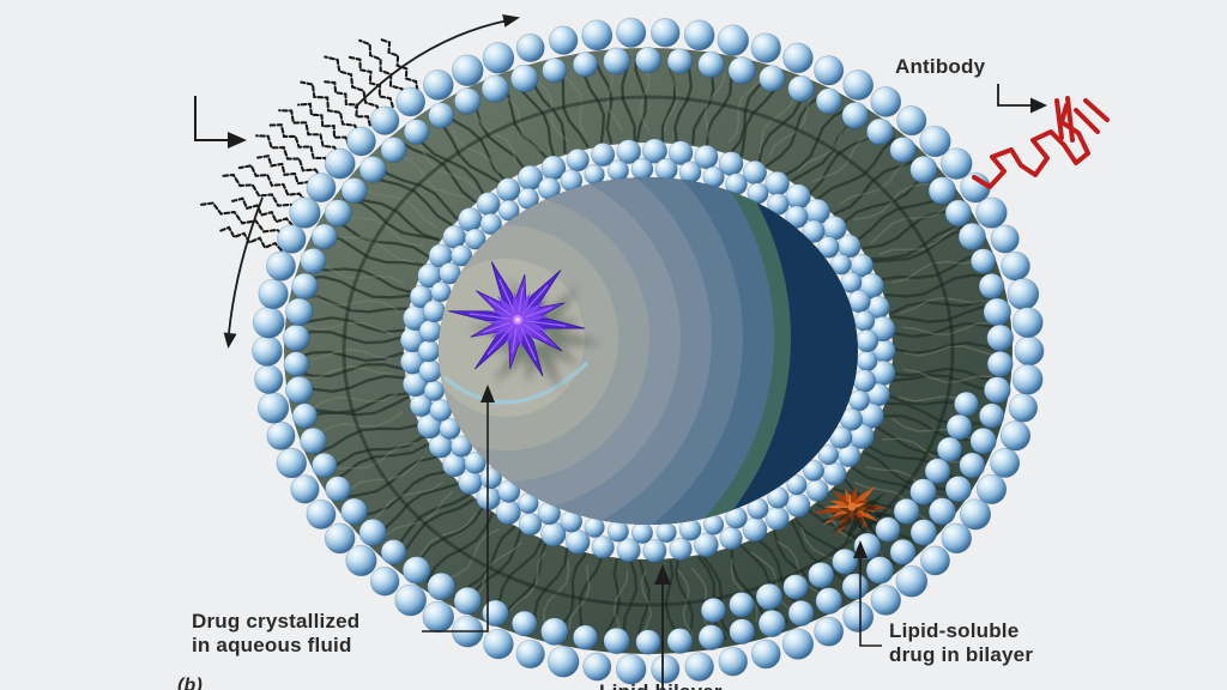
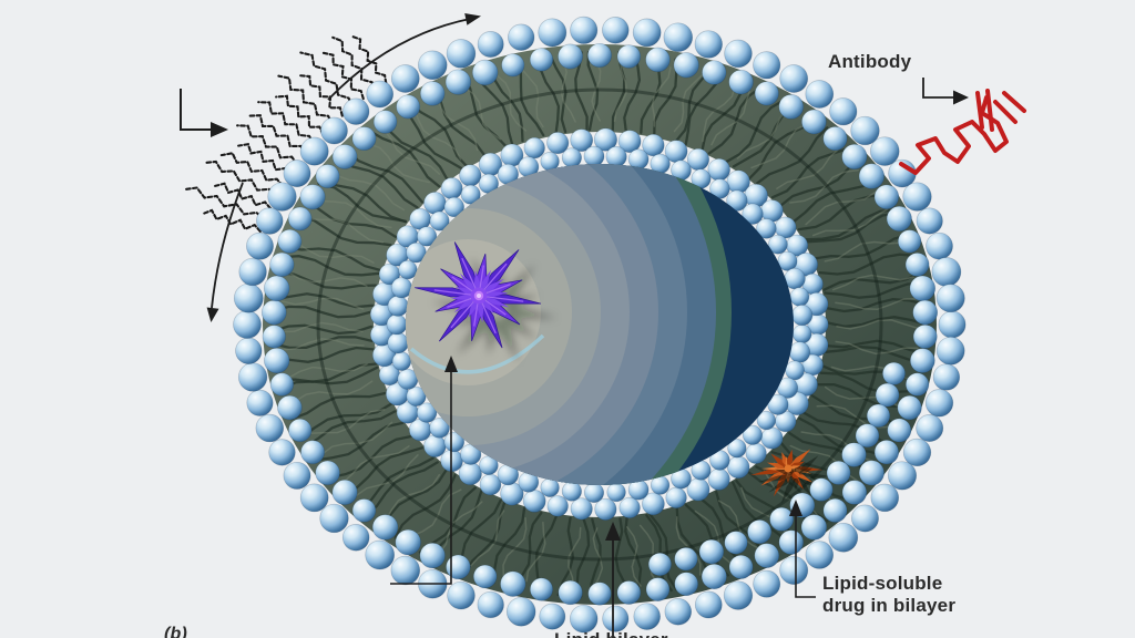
  Antibody
- Drug crystallized
- in aqueous fluid
  (b)
  Lipid-soluble
  drug in bilayer
